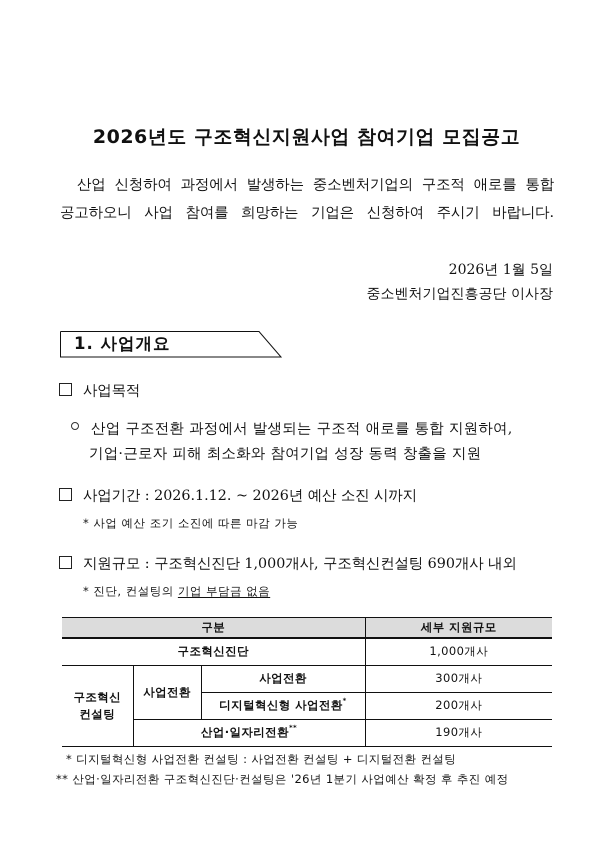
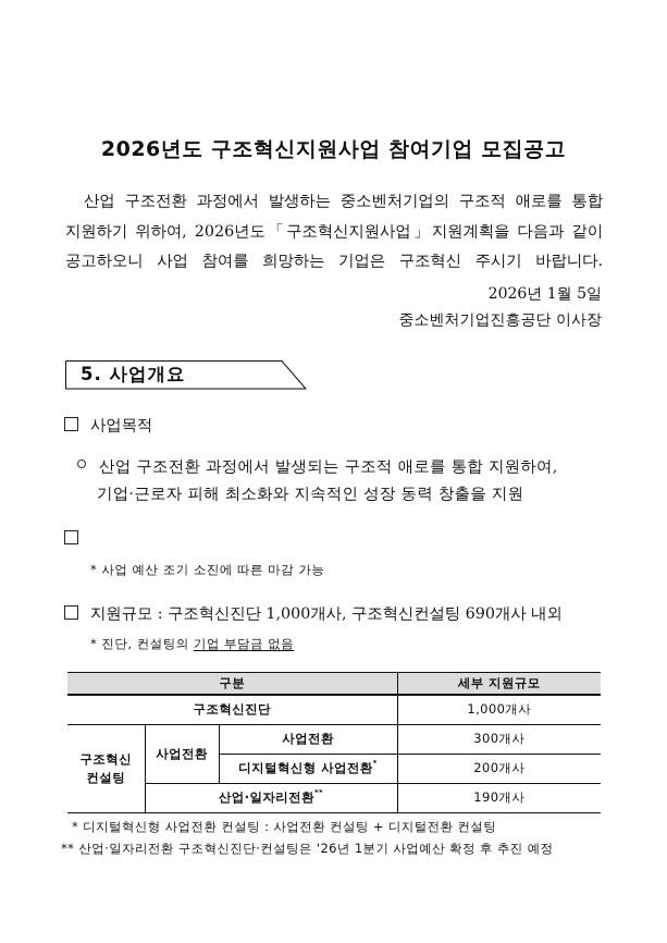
  2026년도 구조혁신지원사업 참여기업 모집공고
- 산업 신청하여 과정에서 발생하는 중소벤처기업의 구조적 애로를 통합
+ 산업 구조전환 과정에서 발생하는 중소벤처기업의 구조적 애로를 통합
+ 지원하기 위하여, 2026년도「구조혁신지원사업」지원계획을 다음과 같이
- 공고하오니 사업 참여를 희망하는 기업은 신청하여 주시기 바랍니다.
+ 공고하오니 사업 참여를 희망하는 기업은 구조혁신 주시기 바랍니다.
  2026년 1월 5일
  중소벤처기업진흥공단 이사장
- 1. 사업개요
+ 5. 사업개요
  사업목적
  산업 구조전환 과정에서 발생되는 구조적 애로를 통합 지원하여,
- 기업·근로자 피해 최소화와 참여기업 성장 동력 창출을 지원
+ 기업·근로자 피해 최소화와 지속적인 성장 동력 창출을 지원
- 사업기간 : 2026.1.12. ~ 2026년 예산 소진 시까지
  * 사업 예산 조기 소진에 따른 마감 가능
  지원규모 : 구조혁신진단 1,000개사, 구조혁신컨설팅 690개사 내외
  * 진단, 컨설팅의 기업 부담금 없음
  구분	세부 지원규모
  구조혁신진단	1,000개사
  구조혁신 컨설팅	사업전환	사업전환	300개사
  디지털혁신형 사업전환*	200개사
  산업·일자리전환**	190개사
  * 디지털혁신형 사업전환 컨설팅 : 사업전환 컨설팅 + 디지털전환 컨설팅
  ** 산업·일자리전환 구조혁신진단·컨설팅은 '26년 1분기 사업예산 확정 후 추진 예정
